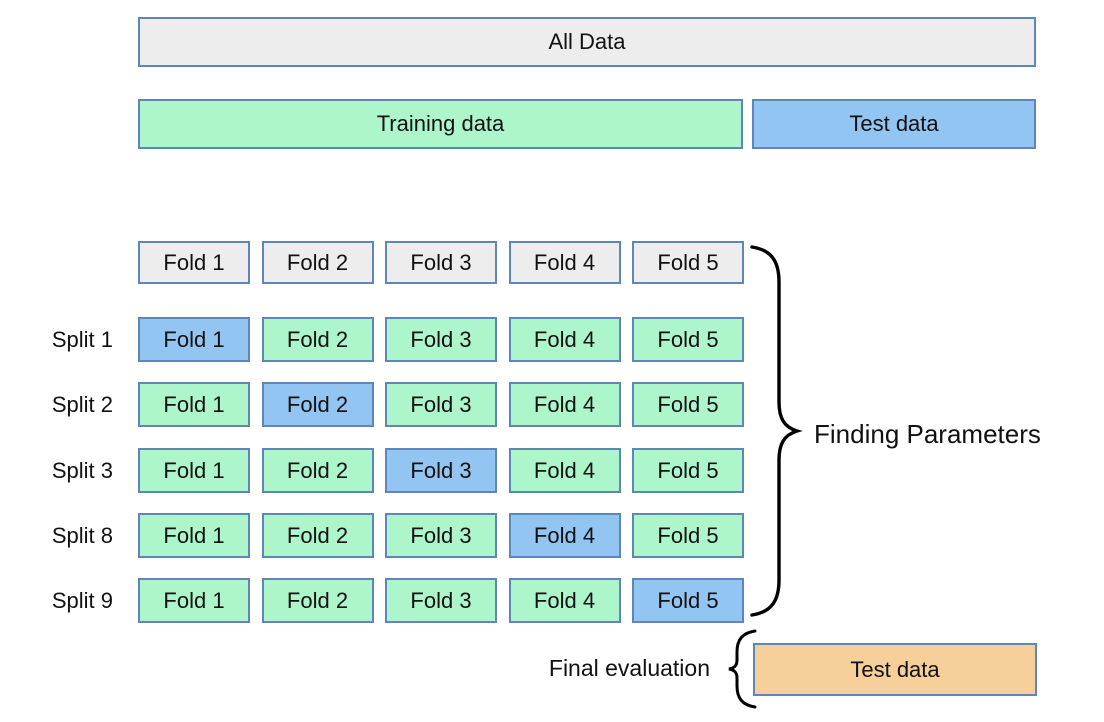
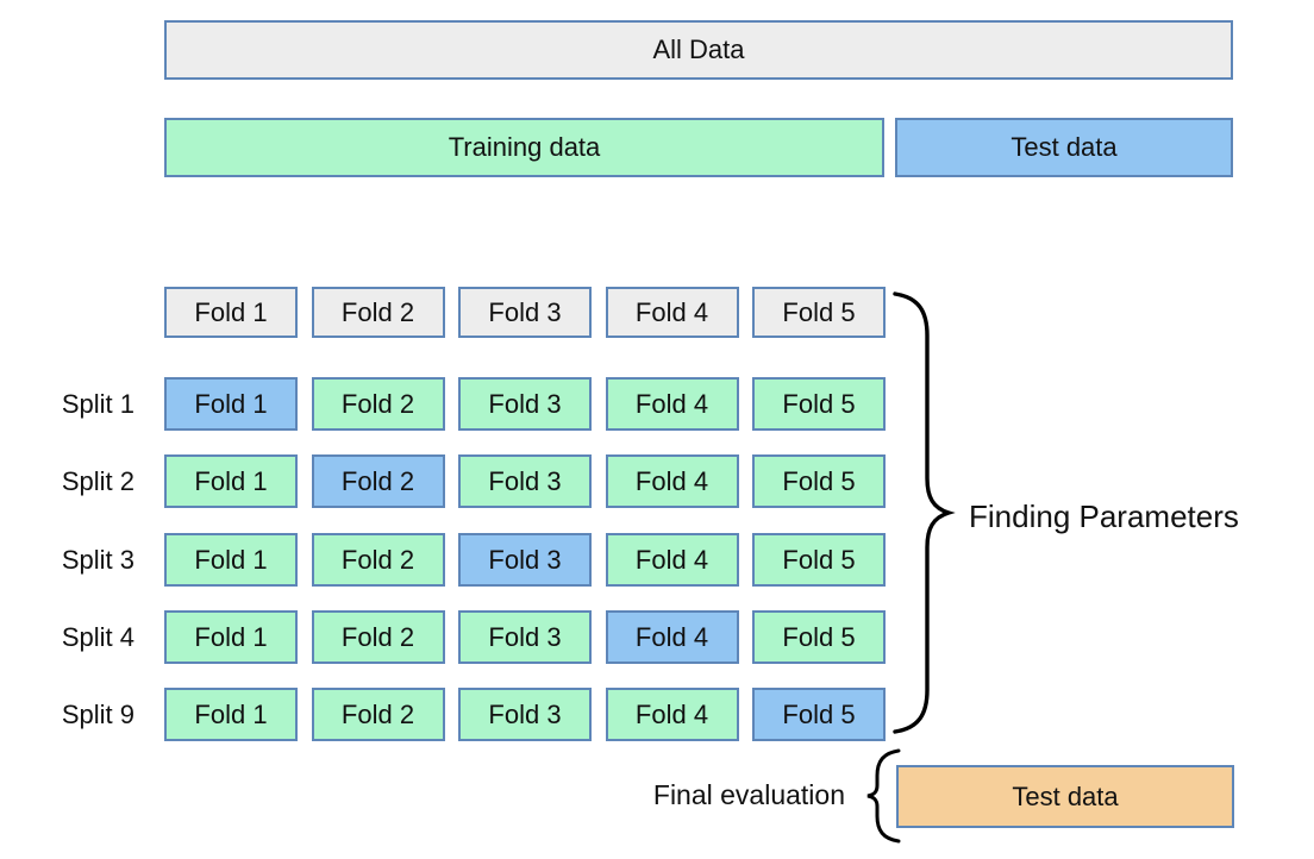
  All Data
  Training data
  Test data
  Fold 1
  Fold 2
  Fold 3
  Fold 4
  Fold 5
  Split 1
  Fold 1
  Fold 2
  Fold 3
  Fold 4
  Fold 5
  Split 2
  Fold 1
  Fold 2
  Fold 3
  Fold 4
  Fold 5
  Split 3
  Fold 1
  Fold 2
  Fold 3
  Fold 4
  Fold 5
- Split 8
+ Split 4
  Fold 1
  Fold 2
  Fold 3
  Fold 4
  Fold 5
  Split 9
  Fold 1
  Fold 2
  Fold 3
  Fold 4
  Fold 5
  Finding Parameters
  Final evaluation
  Test data
